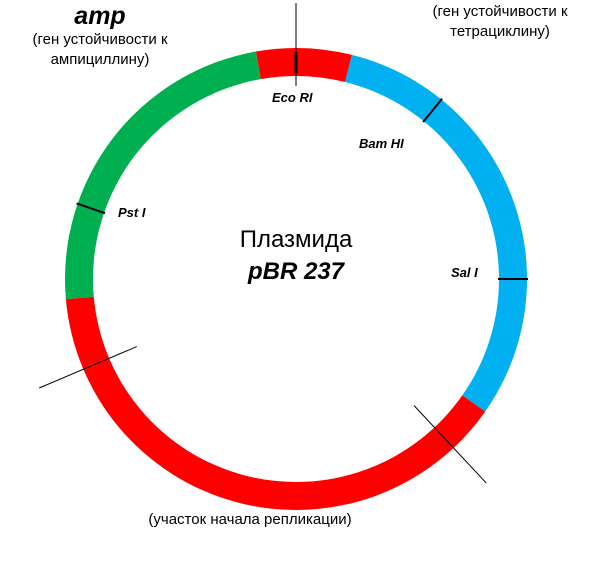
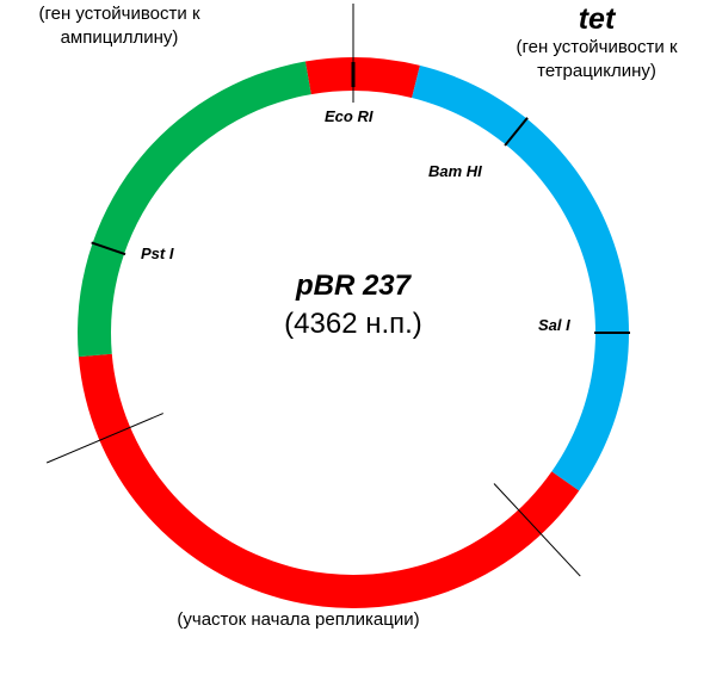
- amp
  (ген устойчивости к
  ампициллину)
+ tet
  (ген устойчивости к
  тетрациклину)
  (участок начала репликации)
  Eco RI
  Bam HI
  Sal I
  Pst I
- Плазмида
  pBR 237
+ (4362 н.п.)
